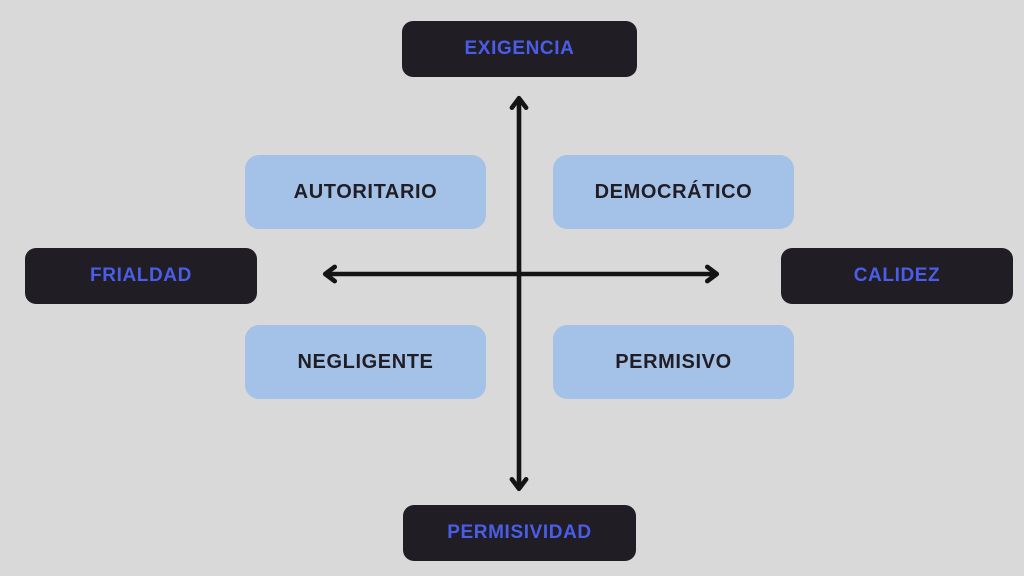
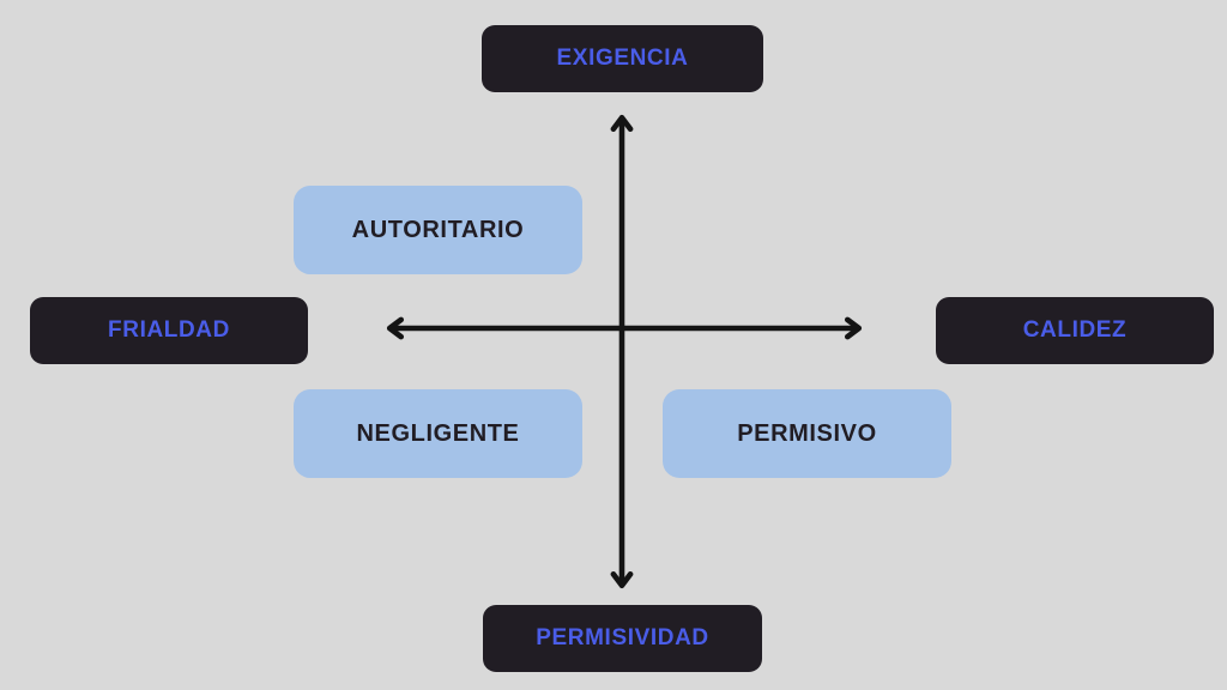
  EXIGENCIA
  PERMISIVIDAD
  FRIALDAD
  CALIDEZ
  AUTORITARIO
- DEMOCRÁTICO
  NEGLIGENTE
  PERMISIVO
